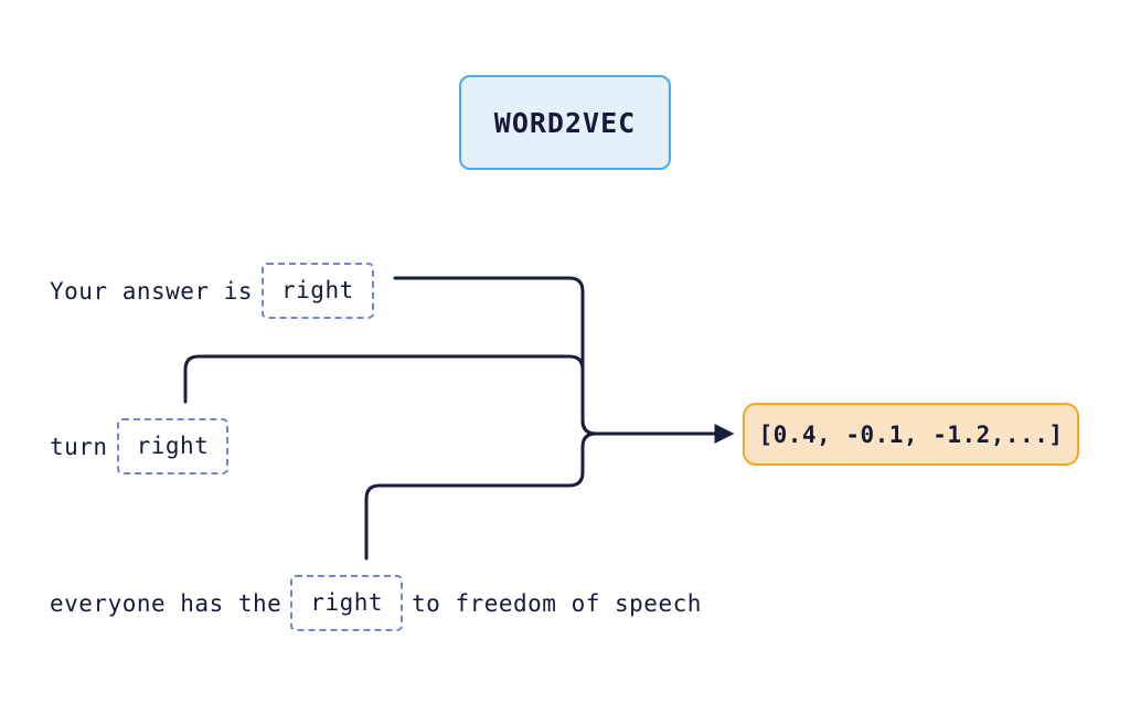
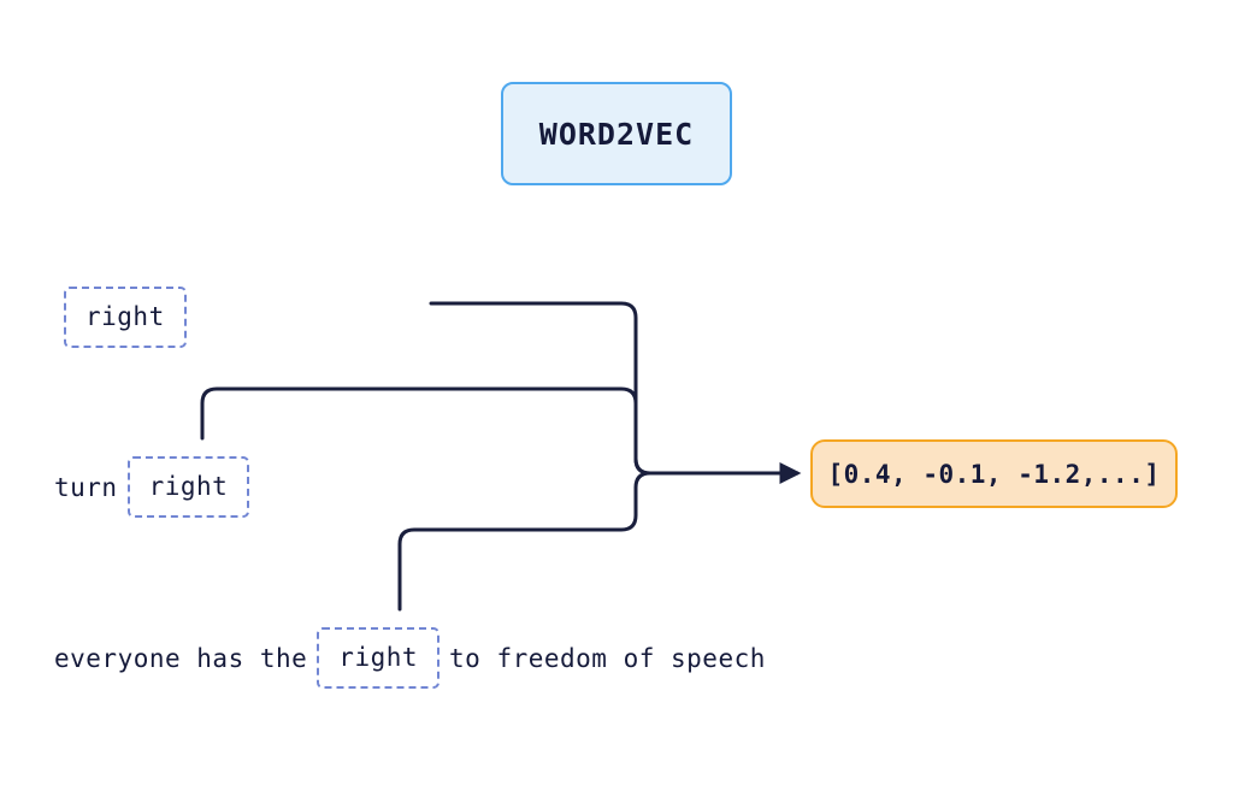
  WORD2VEC
- Your answer is
  right
  turn
  right
  everyone has the
  right
  to freedom of speech
  [0.4, -0.1, -1.2,...]
